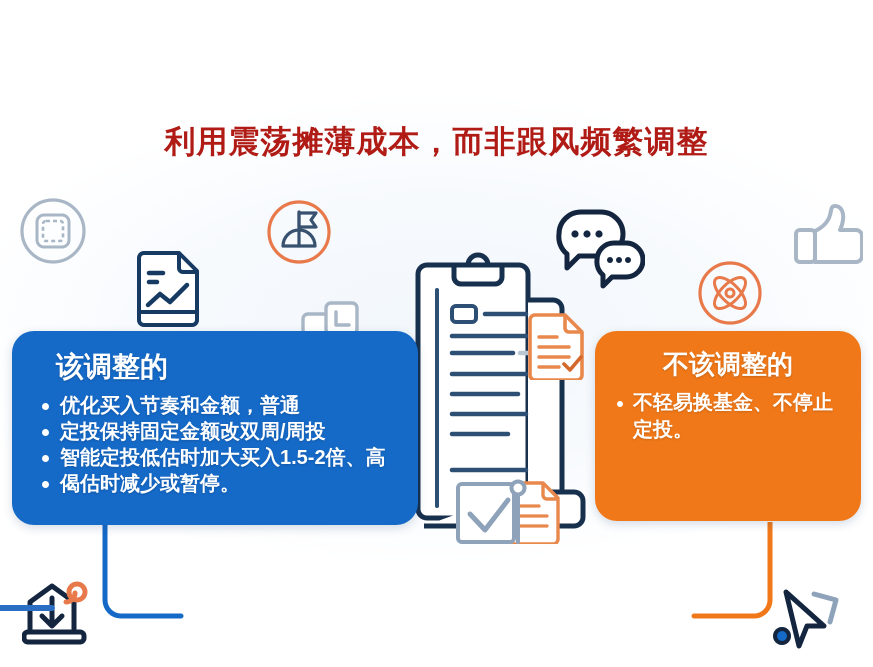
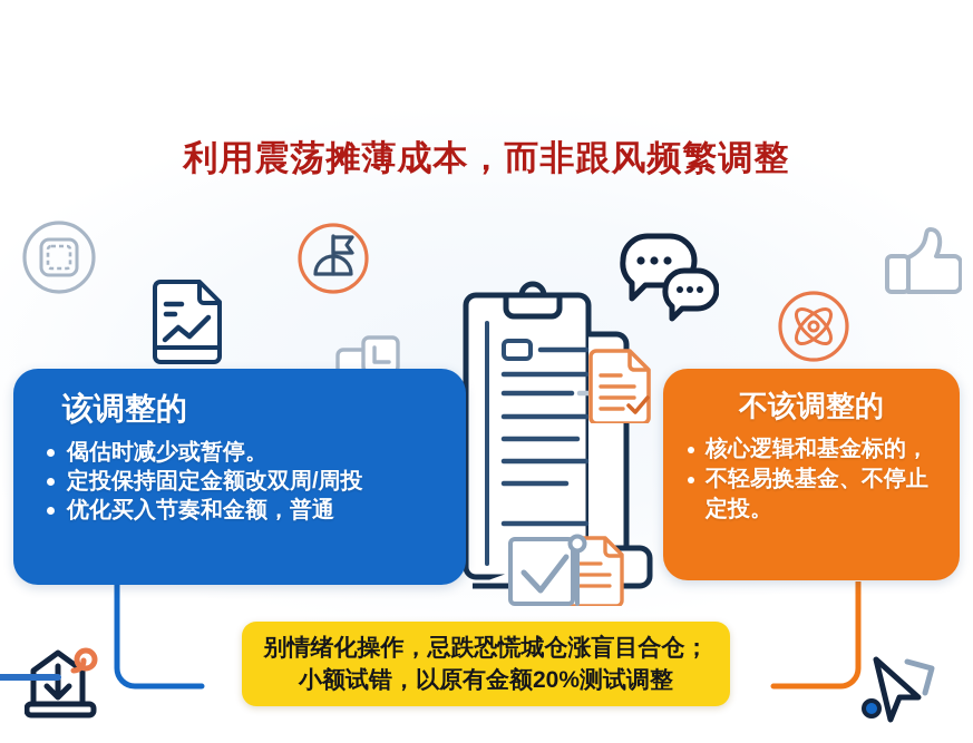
  利用震荡摊薄成本，而非跟风频繁调整
  该调整的
- 优化买入节奏和金额，普通
+ 偈估时减少或暂停。
  定投保持固定金额改双周/周投
- 智能定投低估时加大买入1.5-2倍、高
- 偈估时减少或暂停。
+ 优化买入节奏和金额，普通
  不该调整的
+ 核心逻辑和基金标的，
  不轻易换基金、不停止定投。
+ 别情绪化操作，忌跌恐慌城仓涨盲目合仓；
+ 小额试错，以原有金额20%测试调整
